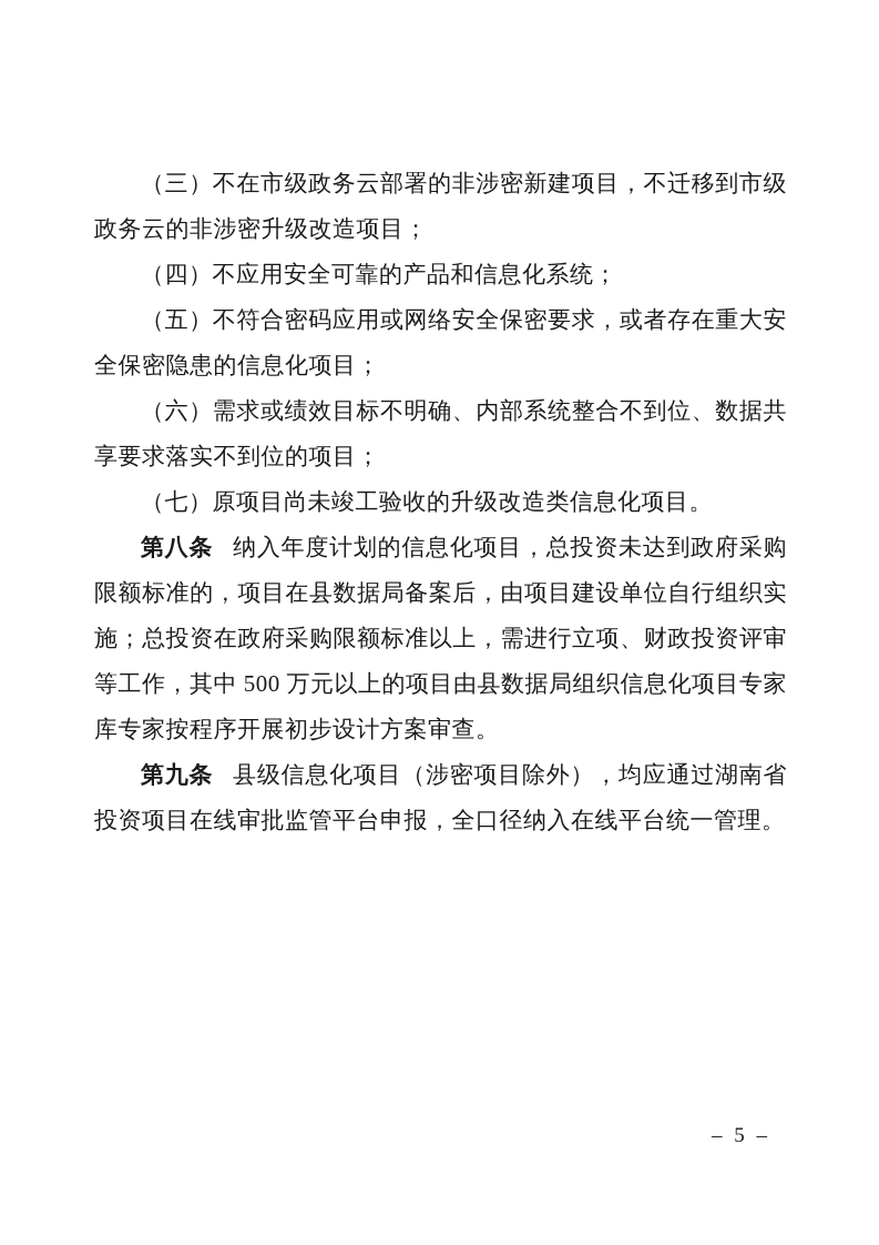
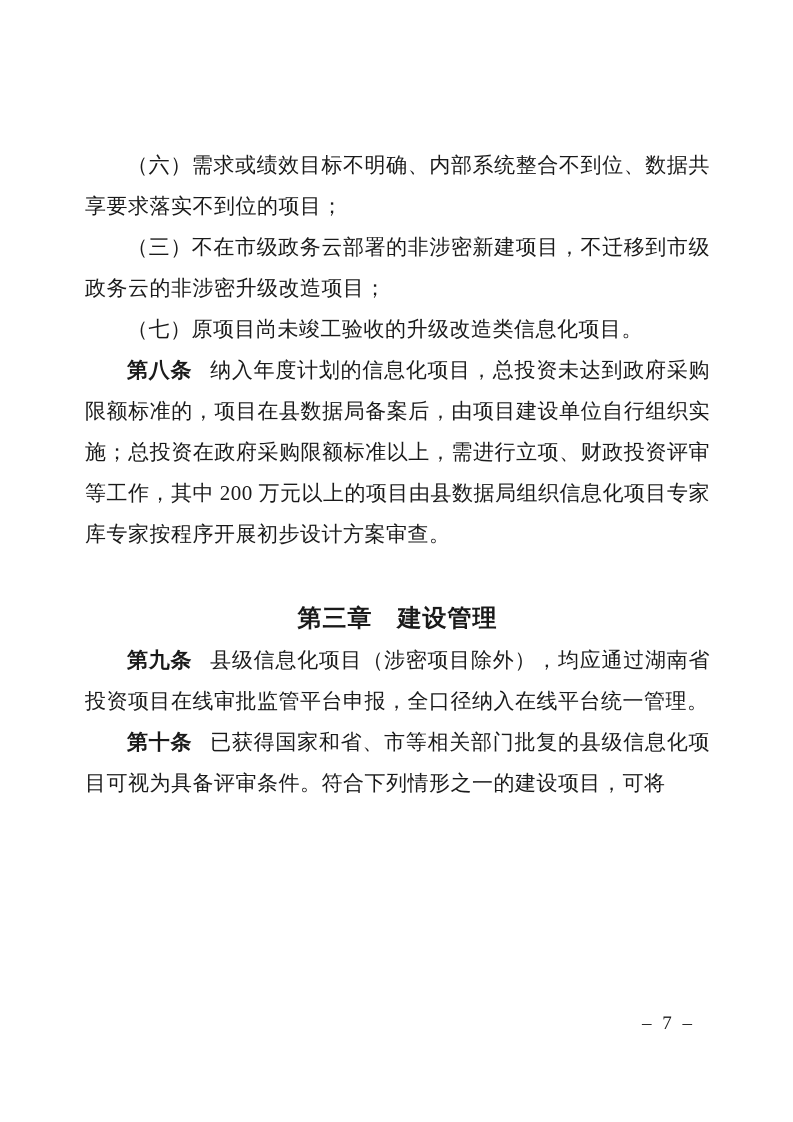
- （三）不在市级政务云部署的非涉密新建项目，不迁移到市级政务云的非涉密升级改造项目；
+ （六）需求或绩效目标不明确、内部系统整合不到位、数据共享要求落实不到位的项目；
- （四）不应用安全可靠的产品和信息化系统；
- （五）不符合密码应用或网络安全保密要求，或者存在重大安全保密隐患的信息化项目；
- （六）需求或绩效目标不明确、内部系统整合不到位、数据共享要求落实不到位的项目；
+ （三）不在市级政务云部署的非涉密新建项目，不迁移到市级政务云的非涉密升级改造项目；
  （七）原项目尚未竣工验收的升级改造类信息化项目。
- 第八条 纳入年度计划的信息化项目，总投资未达到政府采购限额标准的，项目在县数据局备案后，由项目建设单位自行组织实施；总投资在政府采购限额标准以上，需进行立项、财政投资评审等工作，其中 500 万元以上的项目由县数据局组织信息化项目专家库专家按程序开展初步设计方案审查。
+ 第八条 纳入年度计划的信息化项目，总投资未达到政府采购限额标准的，项目在县数据局备案后，由项目建设单位自行组织实施；总投资在政府采购限额标准以上，需进行立项、财政投资评审等工作，其中 200 万元以上的项目由县数据局组织信息化项目专家库专家按程序开展初步设计方案审查。
+ 第三章 建设管理
  第九条 县级信息化项目（涉密项目除外），均应通过湖南省投资项目在线审批监管平台申报，全口径纳入在线平台统一管理。
+ 第十条 已获得国家和省、市等相关部门批复的县级信息化项目可视为具备评审条件。符合下列情形之一的建设项目，可将
- – 5 –
+ – 7 –
